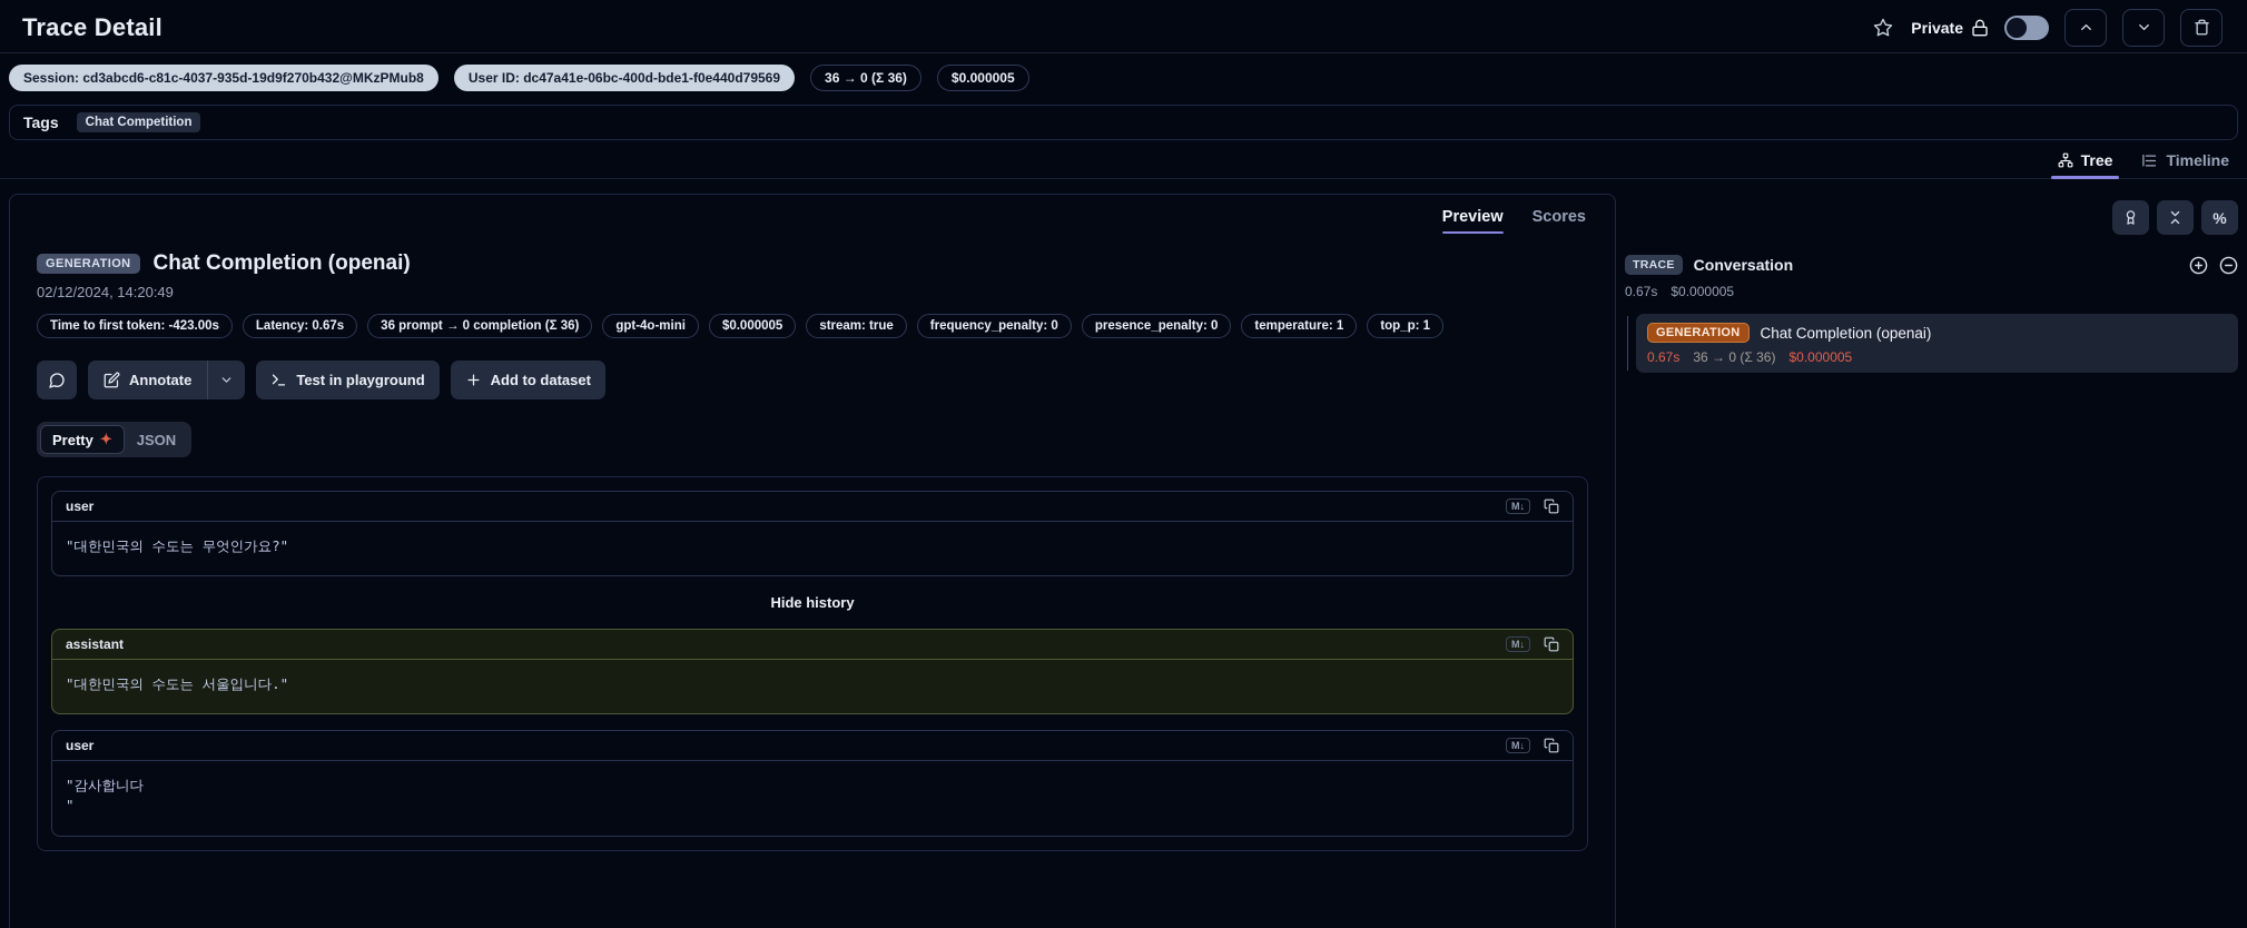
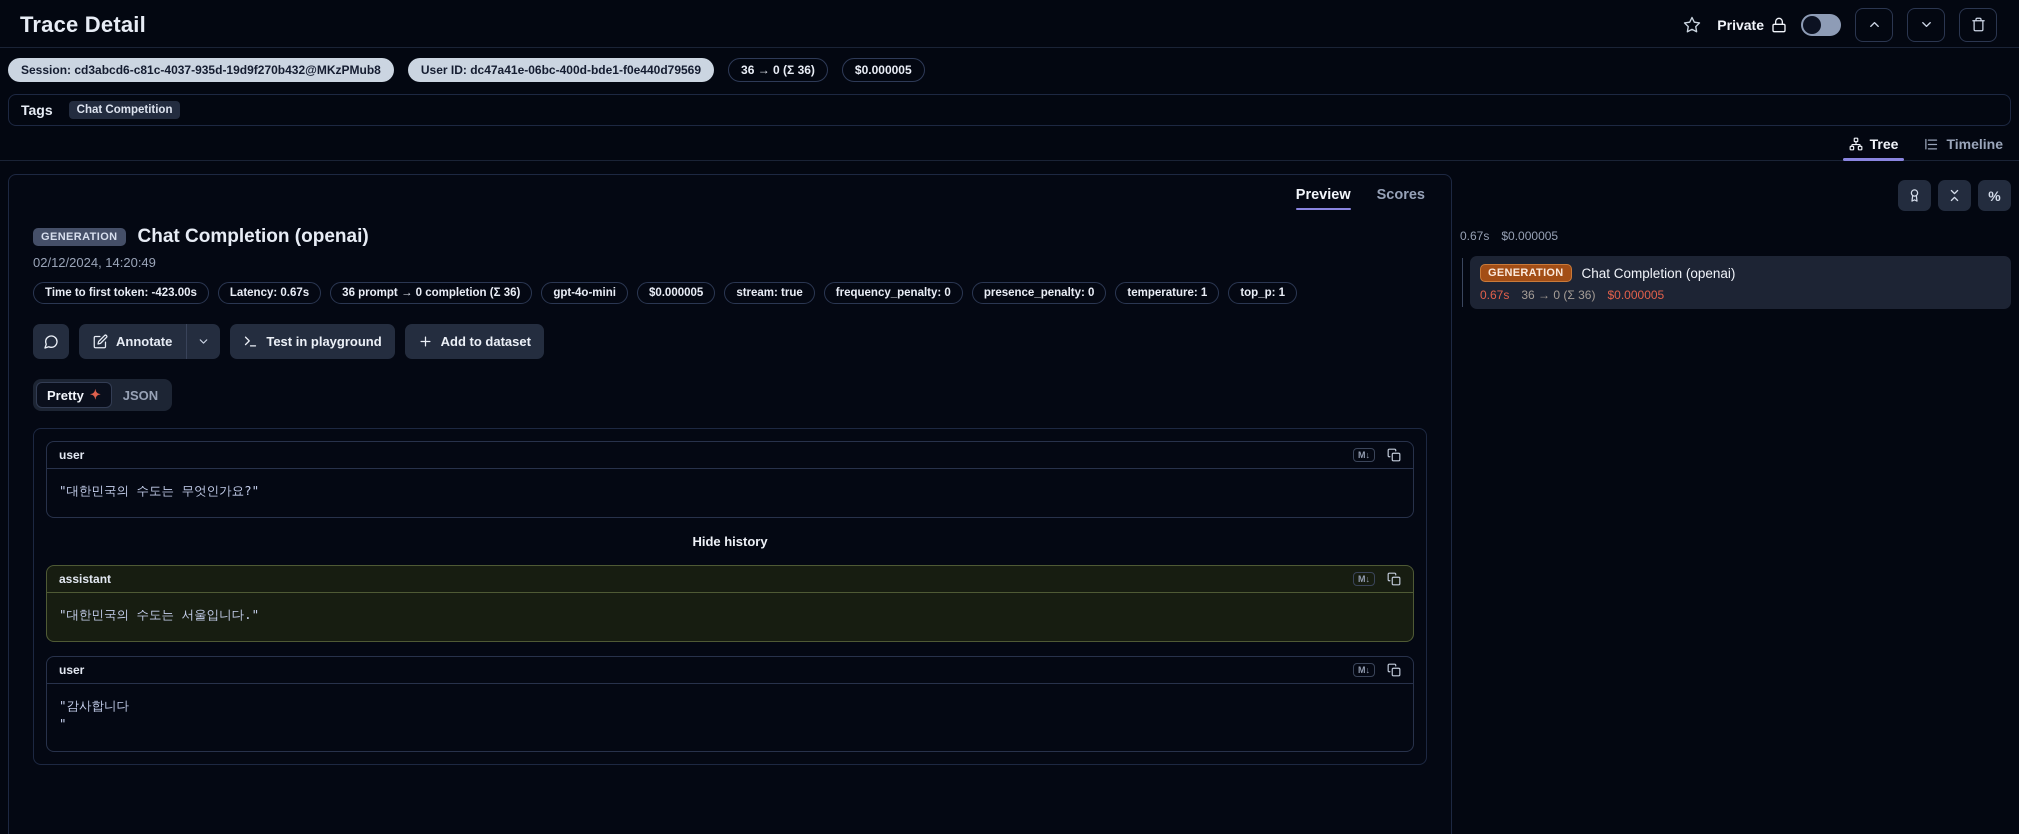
  Trace Detail
  Private
  Session: cd3abcd6-c81c-4037-935d-19d9f270b432@MKzPMub8
  User ID: dc47a41e-06bc-400d-bde1-f0e440d79569
  36 → 0 (Σ 36)
  $0.000005
  Tags
  Chat Competition
  Tree
  Timeline
  Preview
  Scores
  GENERATION
  Chat Completion (openai)
  02/12/2024, 14:20:49
  Time to first token: -423.00s
  Latency: 0.67s
  36 prompt → 0 completion (Σ 36)
  gpt-4o-mini
  $0.000005
  stream: true
  frequency_penalty: 0
  presence_penalty: 0
  temperature: 1
  top_p: 1
  Annotate
  Test in playground
  Add to dataset
  Pretty
  ✦
  JSON
  user
  M↓
  "대한민국의 수도는 무엇인가요?"
  Hide history
  assistant
  M↓
  "대한민국의 수도는 서울입니다."
  user
  M↓
  "감사합니다
  "
  %
- TRACE
- Conversation
  0.67s
  $0.000005
  GENERATION
  Chat Completion (openai)
  0.67s
  36 → 0 (Σ 36)
  $0.000005
